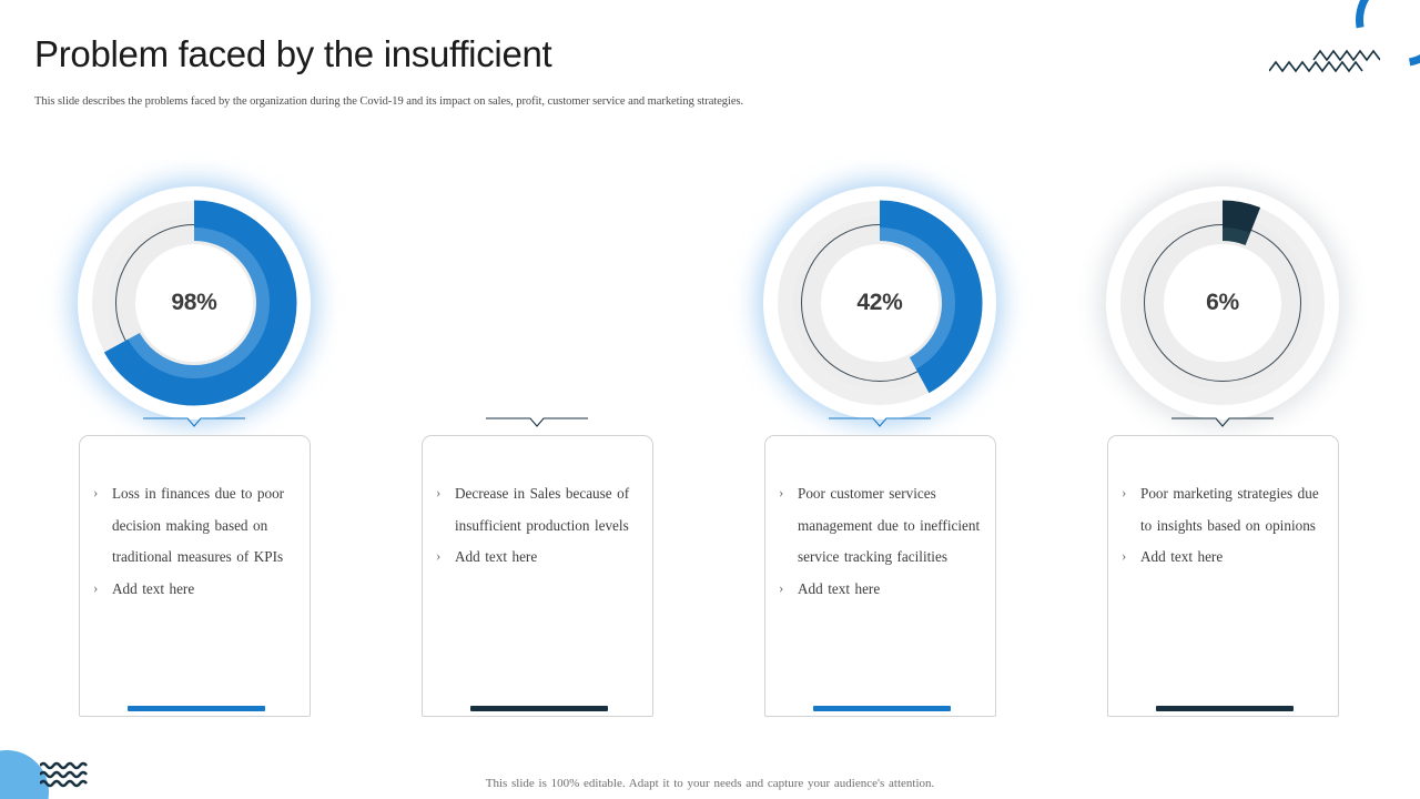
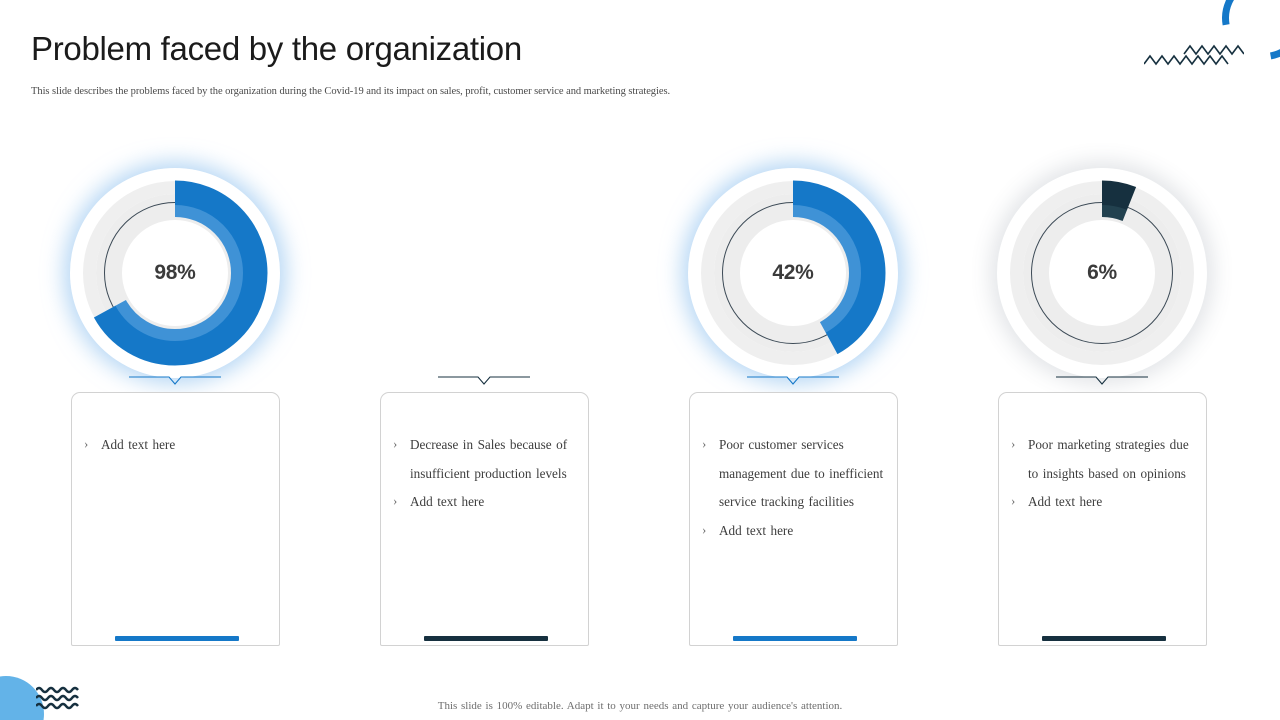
- Problem faced by the insufficient
+ Problem faced by the organization
  This slide describes the problems faced by the organization during the Covid-19 and its impact on sales, profit, customer service and marketing strategies.
  98%
- Loss in finances due to poor decision making based on traditional measures of KPIs
  Add text here
  Decrease in Sales because of insufficient production levels
  Add text here
  42%
  Poor customer services management due to inefficient service tracking facilities
  Add text here
  6%
  Poor marketing strategies due to insights based on opinions
  Add text here
  This slide is 100% editable. Adapt it to your needs and capture your audience's attention.
